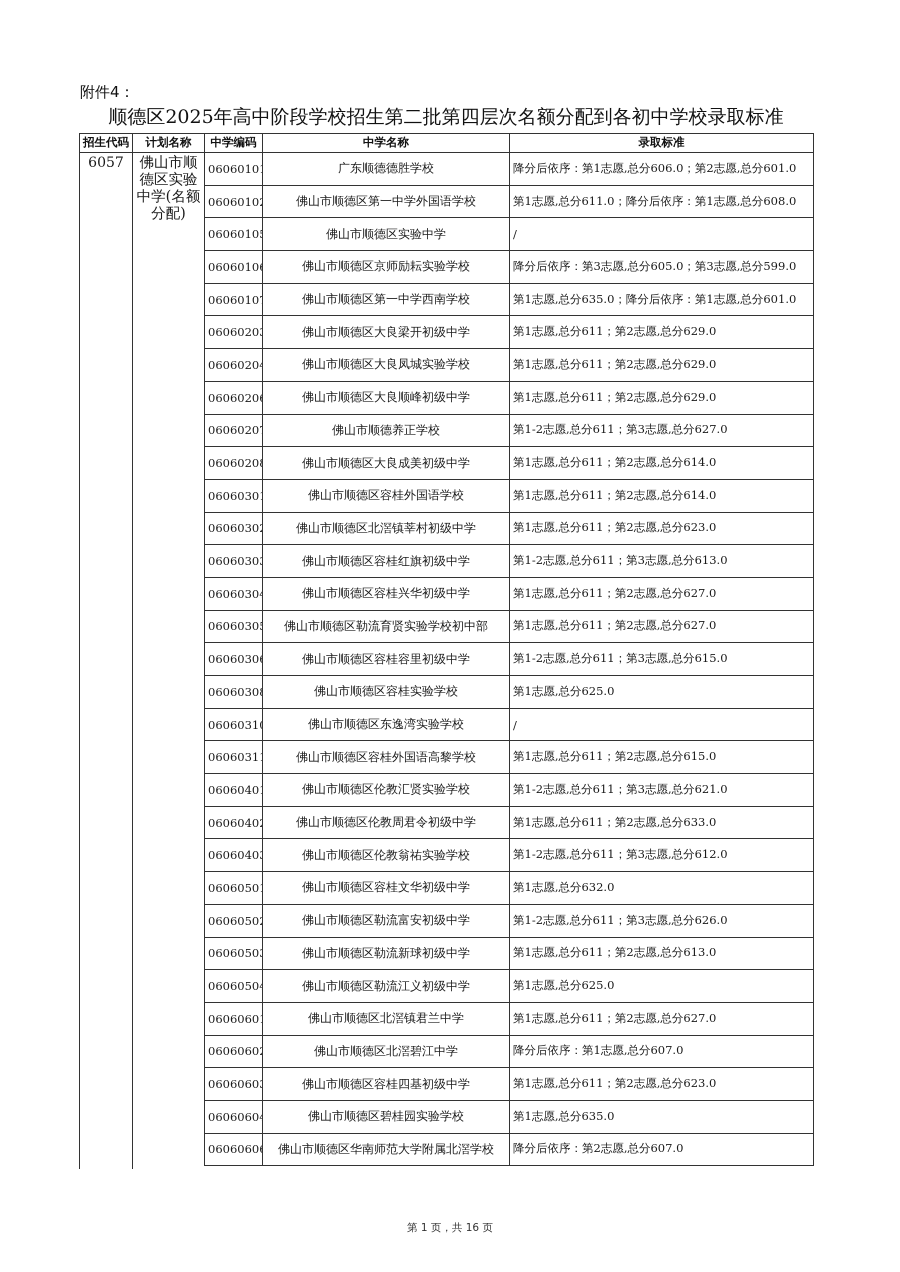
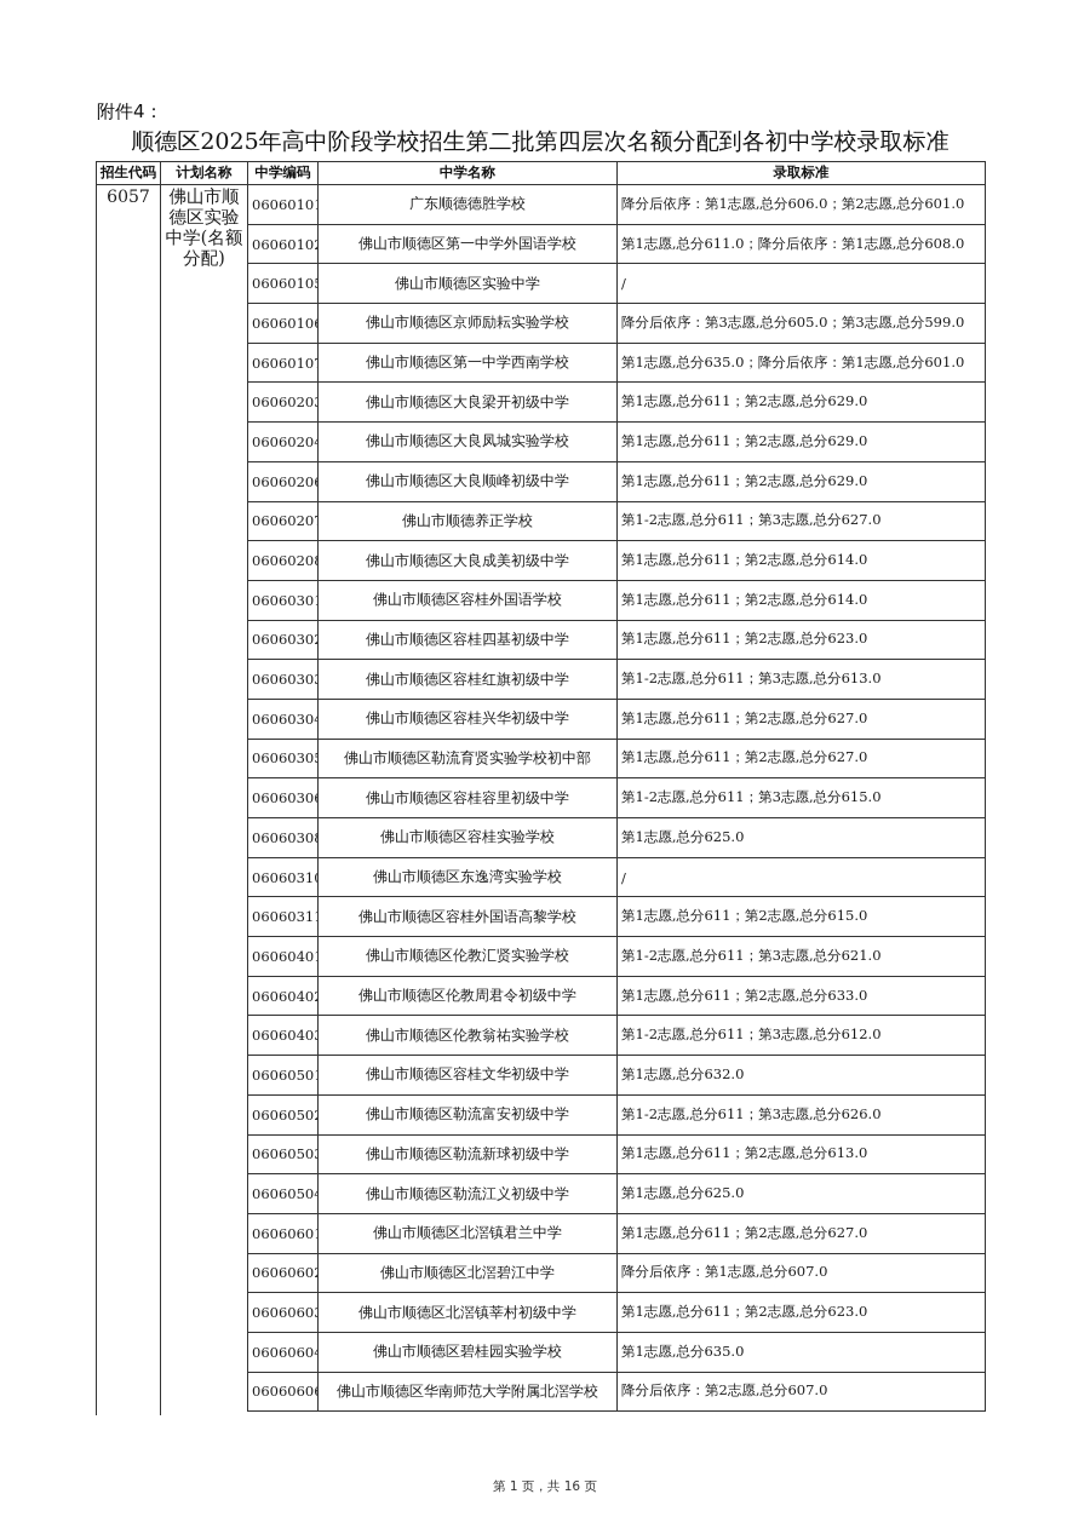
  附件4：
  顺德区2025年高中阶段学校招生第二批第四层次名额分配到各初中学校录取标准
  招生代码	计划名称	中学编码	中学名称	录取标准
  6057	佛山市顺德区实验中学(名额分配)	0606010	广东顺德德胜学校	降分后依序：第1志愿,总分606.0；第2志愿,总分601.0
  0606010	佛山市顺德区第一中学外国语学校	第1志愿,总分611.0；降分后依序：第1志愿,总分608.0
  0606010	佛山市顺德区实验中学	/
  0606010	佛山市顺德区京师励耘实验学校	降分后依序：第3志愿,总分605.0；第3志愿,总分599.0
  0606010	佛山市顺德区第一中学西南学校	第1志愿,总分635.0；降分后依序：第1志愿,总分601.0
  0606020	佛山市顺德区大良梁开初级中学	第1志愿,总分611；第2志愿,总分629.0
  0606020	佛山市顺德区大良凤城实验学校	第1志愿,总分611；第2志愿,总分629.0
  0606020	佛山市顺德区大良顺峰初级中学	第1志愿,总分611；第2志愿,总分629.0
  0606020	佛山市顺德养正学校	第1-2志愿,总分611；第3志愿,总分627.0
  0606020	佛山市顺德区大良成美初级中学	第1志愿,总分611；第2志愿,总分614.0
  0606030	佛山市顺德区容桂外国语学校	第1志愿,总分611；第2志愿,总分614.0
- 0606030	佛山市顺德区北滘镇莘村初级中学	第1志愿,总分611；第2志愿,总分623.0
+ 0606030	佛山市顺德区容桂四基初级中学	第1志愿,总分611；第2志愿,总分623.0
  0606030	佛山市顺德区容桂红旗初级中学	第1-2志愿,总分611；第3志愿,总分613.0
  0606030	佛山市顺德区容桂兴华初级中学	第1志愿,总分611；第2志愿,总分627.0
  0606030	佛山市顺德区勒流育贤实验学校初中部	第1志愿,总分611；第2志愿,总分627.0
  0606030	佛山市顺德区容桂容里初级中学	第1-2志愿,总分611；第3志愿,总分615.0
  0606030	佛山市顺德区容桂实验学校	第1志愿,总分625.0
  0606031	佛山市顺德区东逸湾实验学校	/
  0606031	佛山市顺德区容桂外国语高黎学校	第1志愿,总分611；第2志愿,总分615.0
  0606040	佛山市顺德区伦教汇贤实验学校	第1-2志愿,总分611；第3志愿,总分621.0
  0606040	佛山市顺德区伦教周君令初级中学	第1志愿,总分611；第2志愿,总分633.0
  0606040	佛山市顺德区伦教翁祐实验学校	第1-2志愿,总分611；第3志愿,总分612.0
  0606050	佛山市顺德区容桂文华初级中学	第1志愿,总分632.0
  0606050	佛山市顺德区勒流富安初级中学	第1-2志愿,总分611；第3志愿,总分626.0
  0606050	佛山市顺德区勒流新球初级中学	第1志愿,总分611；第2志愿,总分613.0
  0606050	佛山市顺德区勒流江义初级中学	第1志愿,总分625.0
  0606060	佛山市顺德区北滘镇君兰中学	第1志愿,总分611；第2志愿,总分627.0
  0606060	佛山市顺德区北滘碧江中学	降分后依序：第1志愿,总分607.0
- 0606060	佛山市顺德区容桂四基初级中学	第1志愿,总分611；第2志愿,总分623.0
+ 0606060	佛山市顺德区北滘镇莘村初级中学	第1志愿,总分611；第2志愿,总分623.0
  0606060	佛山市顺德区碧桂园实验学校	第1志愿,总分635.0
  0606060	佛山市顺德区华南师范大学附属北滘学校	降分后依序：第2志愿,总分607.0
  第 1 页，共 16 页
